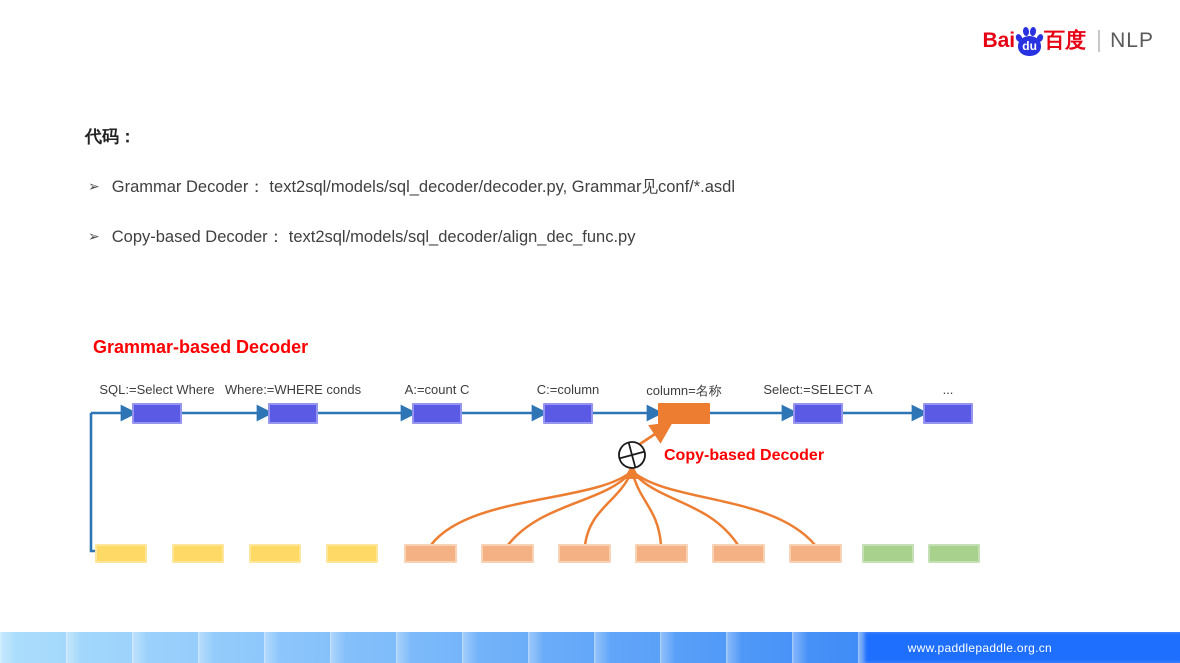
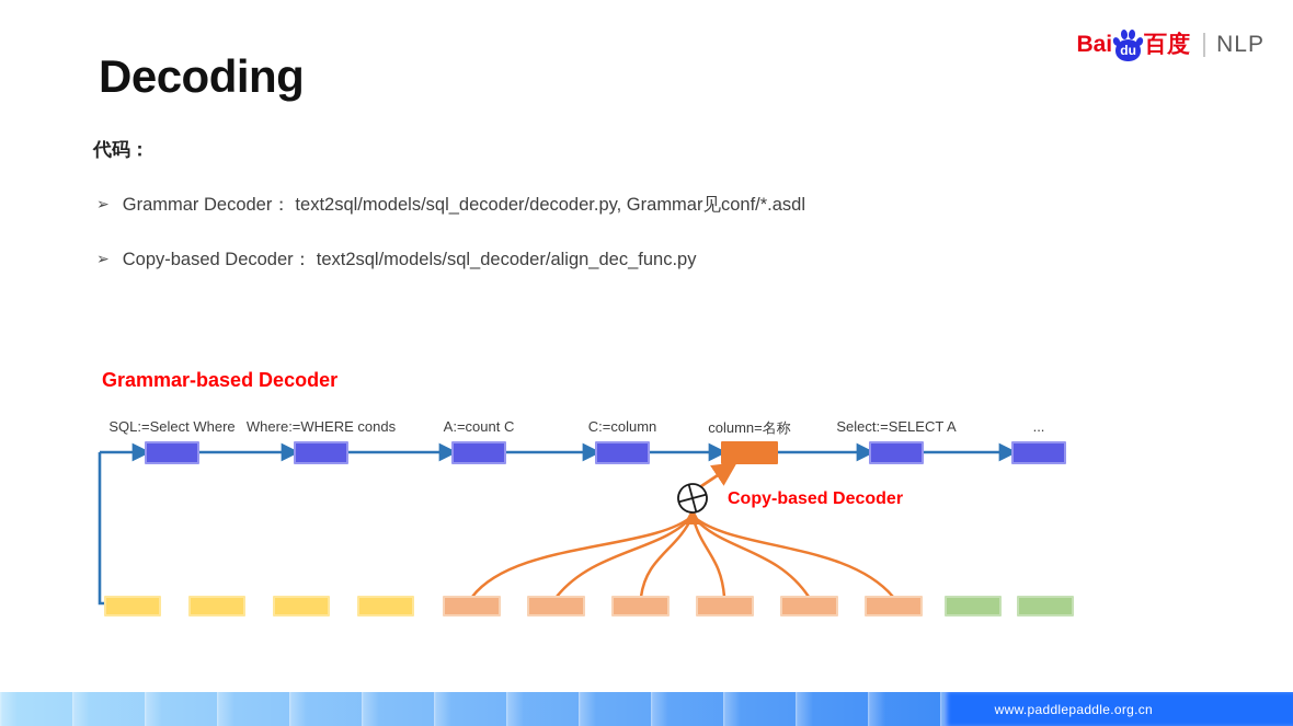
  Bai
  du
  百度
  NLP
+ Decoding
  代码：
  ➢
  Grammar Decoder： text2sql/models/sql_decoder/decoder.py, Grammar见conf/*.asdl
  ➢
  Copy-based Decoder： text2sql/models/sql_decoder/align_dec_func.py
  Grammar-based Decoder
  Copy-based Decoder
  SQL:=Select Where
  Where:=WHERE conds
  A:=count C
  C:=column
  column=名称
  Select:=SELECT A
  ...
  www.paddlepaddle.org.cn
